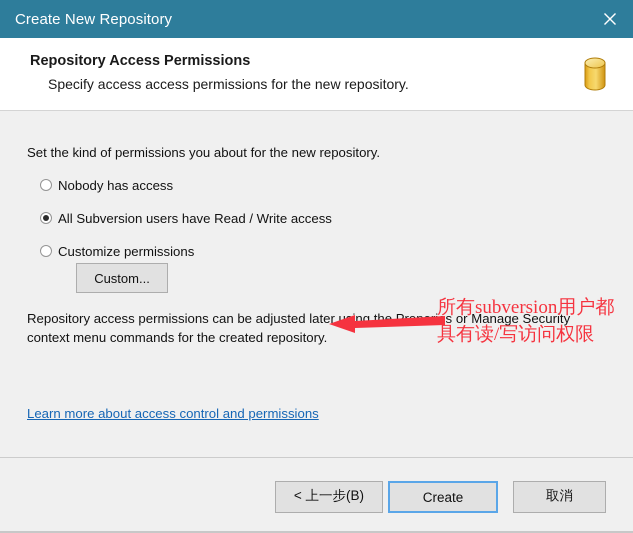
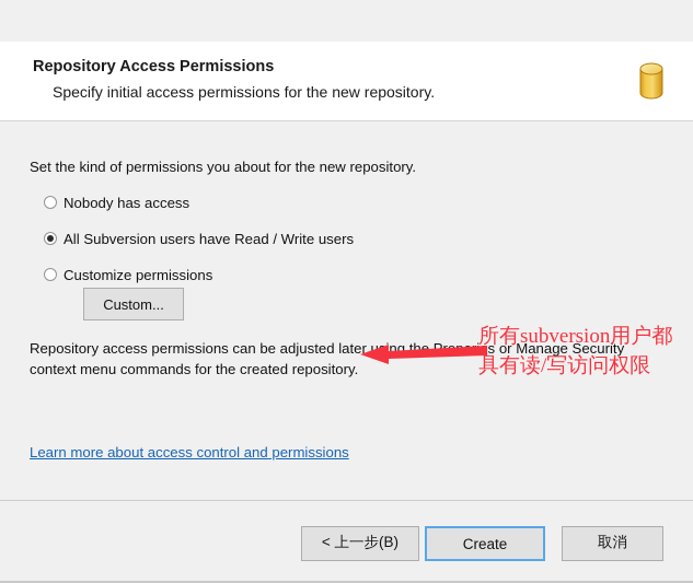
- Create New Repository
  Repository Access Permissions
- Specify access access permissions for the new repository.
+ Specify initial access permissions for the new repository.
  Set the kind of permissions you about for the new repository.
  Nobody has access
- All Subversion users have Read / Write access
+ All Subversion users have Read / Write users
  Customize permissions
  Custom...
  Repository access permissions can be adjusted later ung thes or Manage Security context menu commands for the created repository.
  Learn more about access control and permissions
  所有subversion用户都具有读/写访问权限
  < 上一步(B)
  Create
  取消
